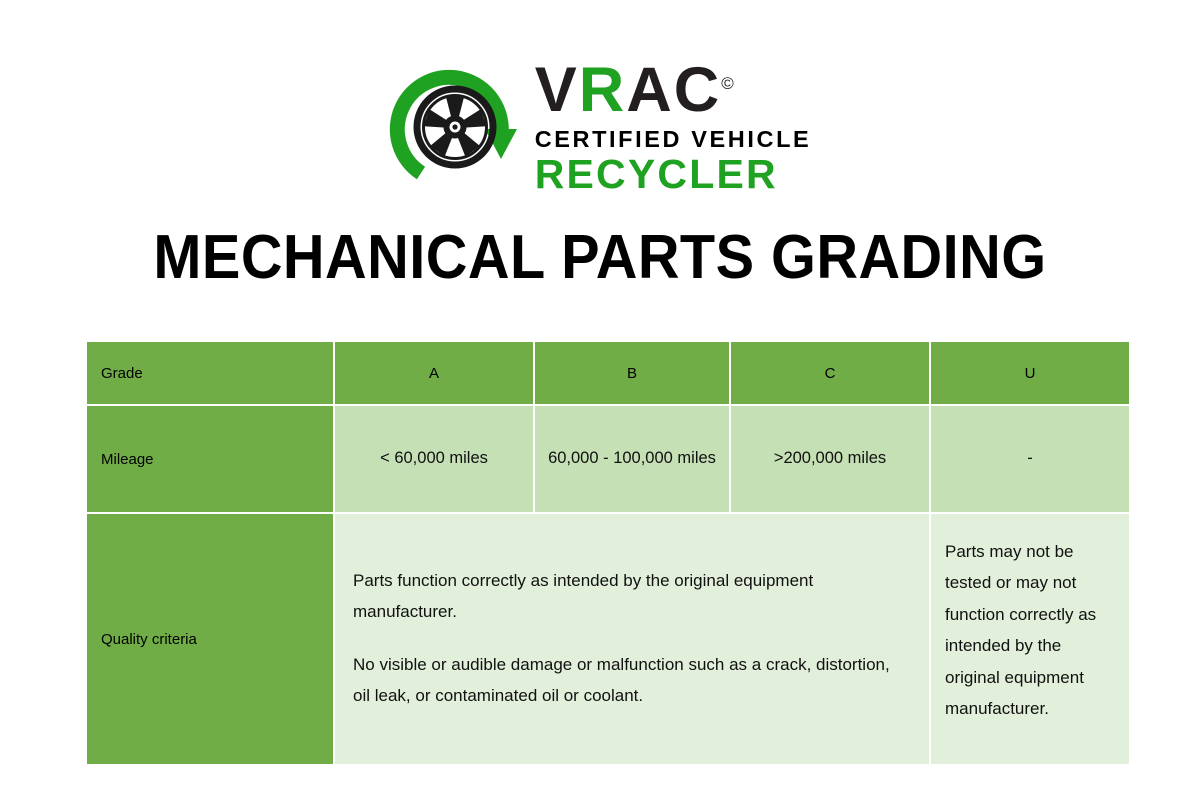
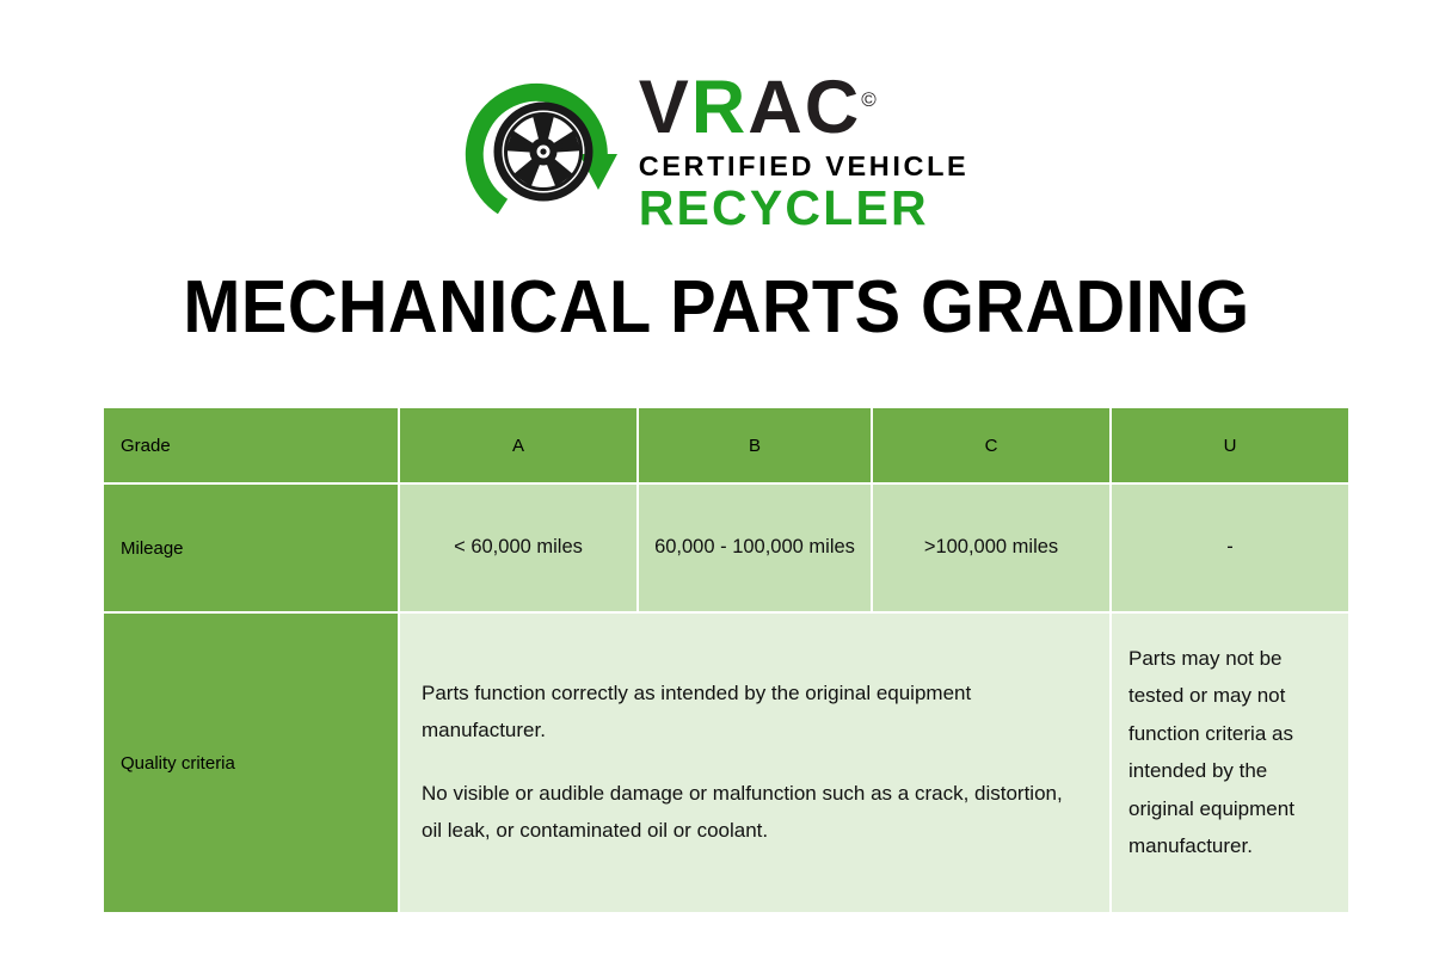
  VRAC©
  CERTIFIED VEHICLE
  RECYCLER
  MECHANICAL PARTS GRADING
  Grade	A	B	C	U
- Mileage	< 60,000 miles	60,000 - 100,000 miles	>200,000 miles	-
+ Mileage	< 60,000 miles	60,000 - 100,000 miles	>100,000 miles	-
- Quality criteria	Parts function correctly as intended by the original equipment manufacturer. No visible or audible damage or malfunction such as a crack, distortion, oil leak, or contaminated oil or coolant.	Parts may not be tested or may not function correctly as intended by the original equipment manufacturer.
+ Quality criteria	Parts function correctly as intended by the original equipment manufacturer. No visible or audible damage or malfunction such as a crack, distortion, oil leak, or contaminated oil or coolant.	Parts may not be tested or may not function criteria as intended by the original equipment manufacturer.
